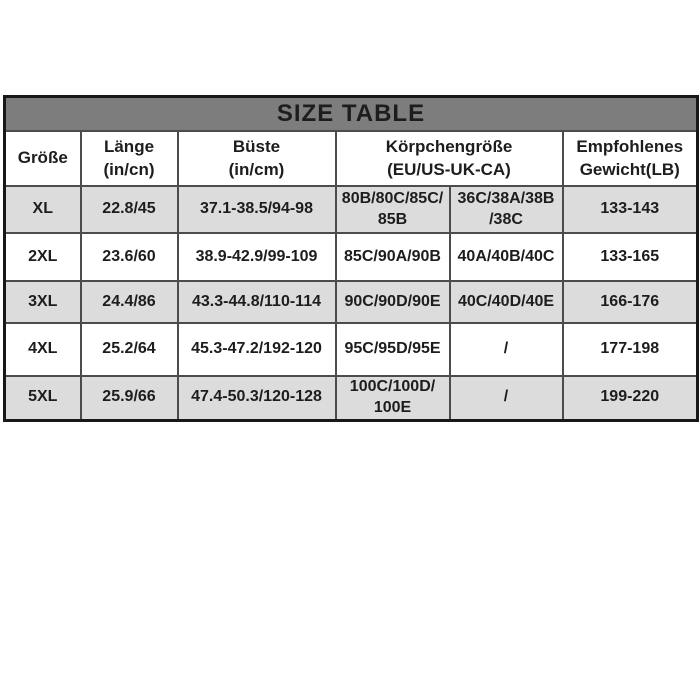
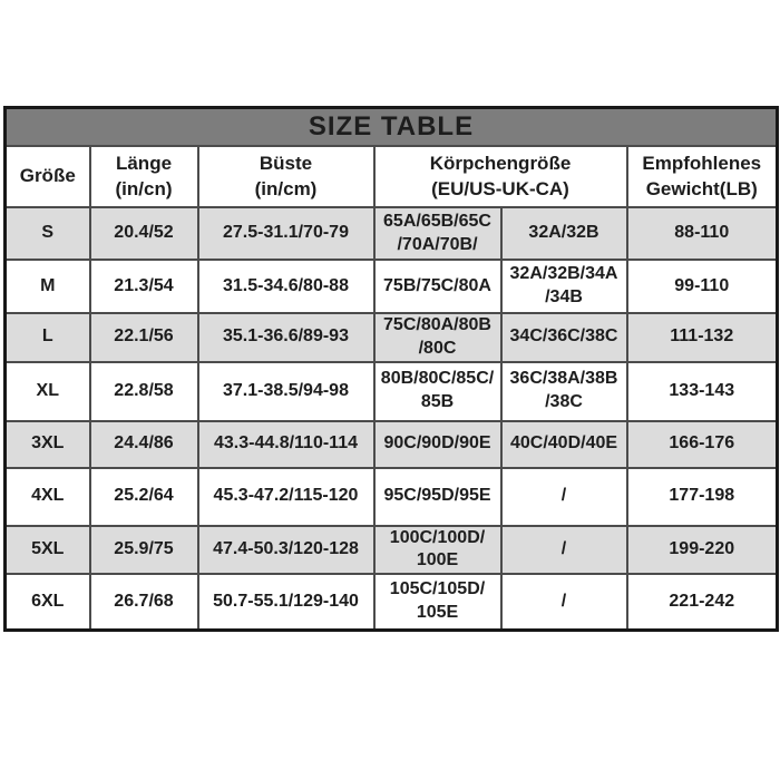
  SIZE TABLE
  Größe	Länge (in/cn)	Büste (in/cm)	Körpchengröße (EU/US-UK-CA)	Empfohlenes Gewicht(LB)
+ S	20.4/52	27.5-31.1/70-79	65A/65B/65C /70A/70B/	32A/32B	88-110
+ M	21.3/54	31.5-34.6/80-88	75B/75C/80A	32A/32B/34A /34B	99-110
+ L	22.1/56	35.1-36.6/89-93	75C/80A/80B /80C	34C/36C/38C	111-132
- XL	22.8/45	37.1-38.5/94-98	80B/80C/85C/ 85B	36C/38A/38B /38C	133-143
+ XL	22.8/58	37.1-38.5/94-98	80B/80C/85C/ 85B	36C/38A/38B /38C	133-143
- 2XL	23.6/60	38.9-42.9/99-109	85C/90A/90B	40A/40B/40C	133-165
  3XL	24.4/86	43.3-44.8/110-114	90C/90D/90E	40C/40D/40E	166-176
- 4XL	25.2/64	45.3-47.2/192-120	95C/95D/95E	/	177-198
+ 4XL	25.2/64	45.3-47.2/115-120	95C/95D/95E	/	177-198
- 5XL	25.9/66	47.4-50.3/120-128	100C/100D/ 100E	/	199-220
+ 5XL	25.9/75	47.4-50.3/120-128	100C/100D/ 100E	/	199-220
+ 6XL	26.7/68	50.7-55.1/129-140	105C/105D/ 105E	/	221-242
